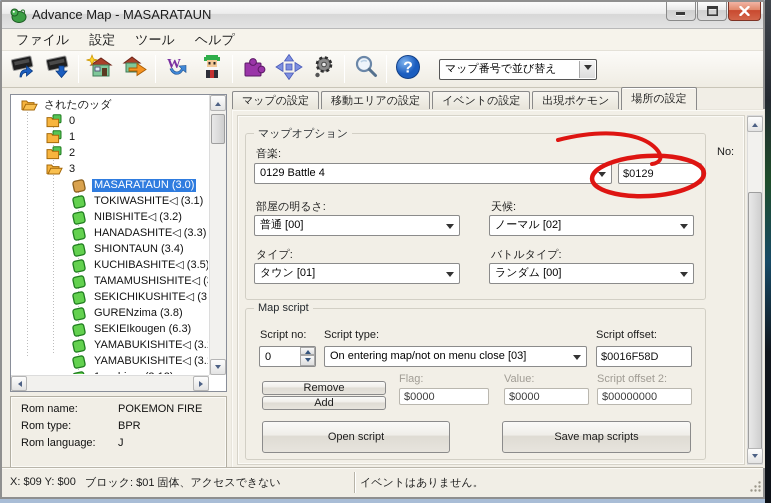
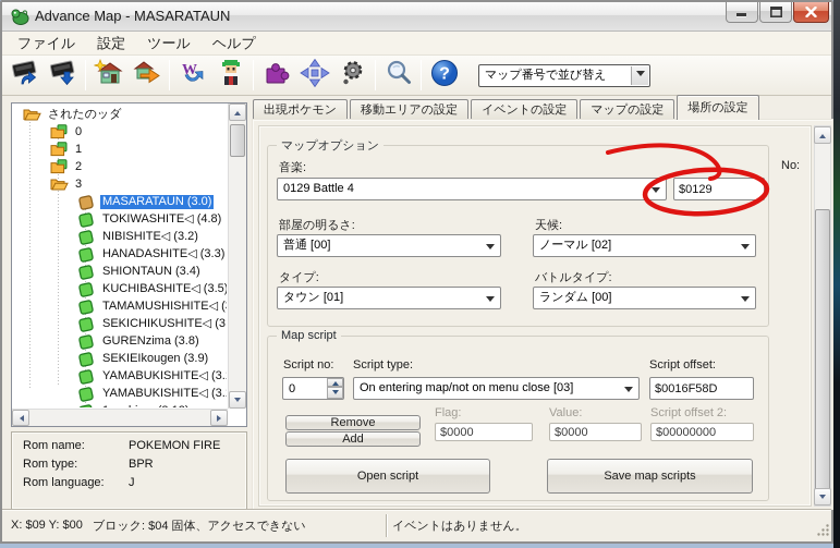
  Advance Map - MASARATAUN
  ファイル
  設定
  ツール
  ヘルプ
  W
  ?
  マップ番号で並び替え
  されたのッダ
  0
  1
  2
  3
  MASARATAUN (3.0)
- TOKIWASHITE◁ (3.1)
+ TOKIWASHITE◁ (4.8)
  NIBISHITE◁ (3.2)
  HANADASHITE◁ (3.3)
  SHIONTAUN (3.4)
  KUCHIBASHITE◁ (3.5)
  TAMAMUSHISHITE◁ (
  SEKICHIKUSHITE◁ (3
  GURENzima (3.8)
- SEKIEIkougen (6.3)
+ SEKIEIkougen (3.9)
  YAMABUKISHITE◁ (3.
  YAMABUKISHITE◁ (3.
  Rom name:
  POKEMON FIRE
  Rom type:
  BPR
  Rom language:
  J
- マップの設定
+ 出現ポケモン
  移動エリアの設定
  イベントの設定
- 出現ポケモン
+ マップの設定
  場所の設定
  マップオプション
  音楽:
  0129 Battle 4
  $0129
  部屋の明るさ:
  普通 [00]
  天候:
  ノーマル [02]
  タイプ:
  タウン [01]
  バトルタイプ:
  ランダム [00]
  No:
  Map script
  Script no:
  0
  Script type:
  On entering map/not on menu close [03]
  Script offset:
  $0016F58D
  Remove
  Add
  Flag:
  $0000
  Value:
  $0000
  Script offset 2:
  $00000000
  Open script
  Save map scripts
  X: $09 Y: $00
- ブロック: $01 固体、アクセスできない
+ ブロック: $04 固体、アクセスできない
  イベントはありません。
